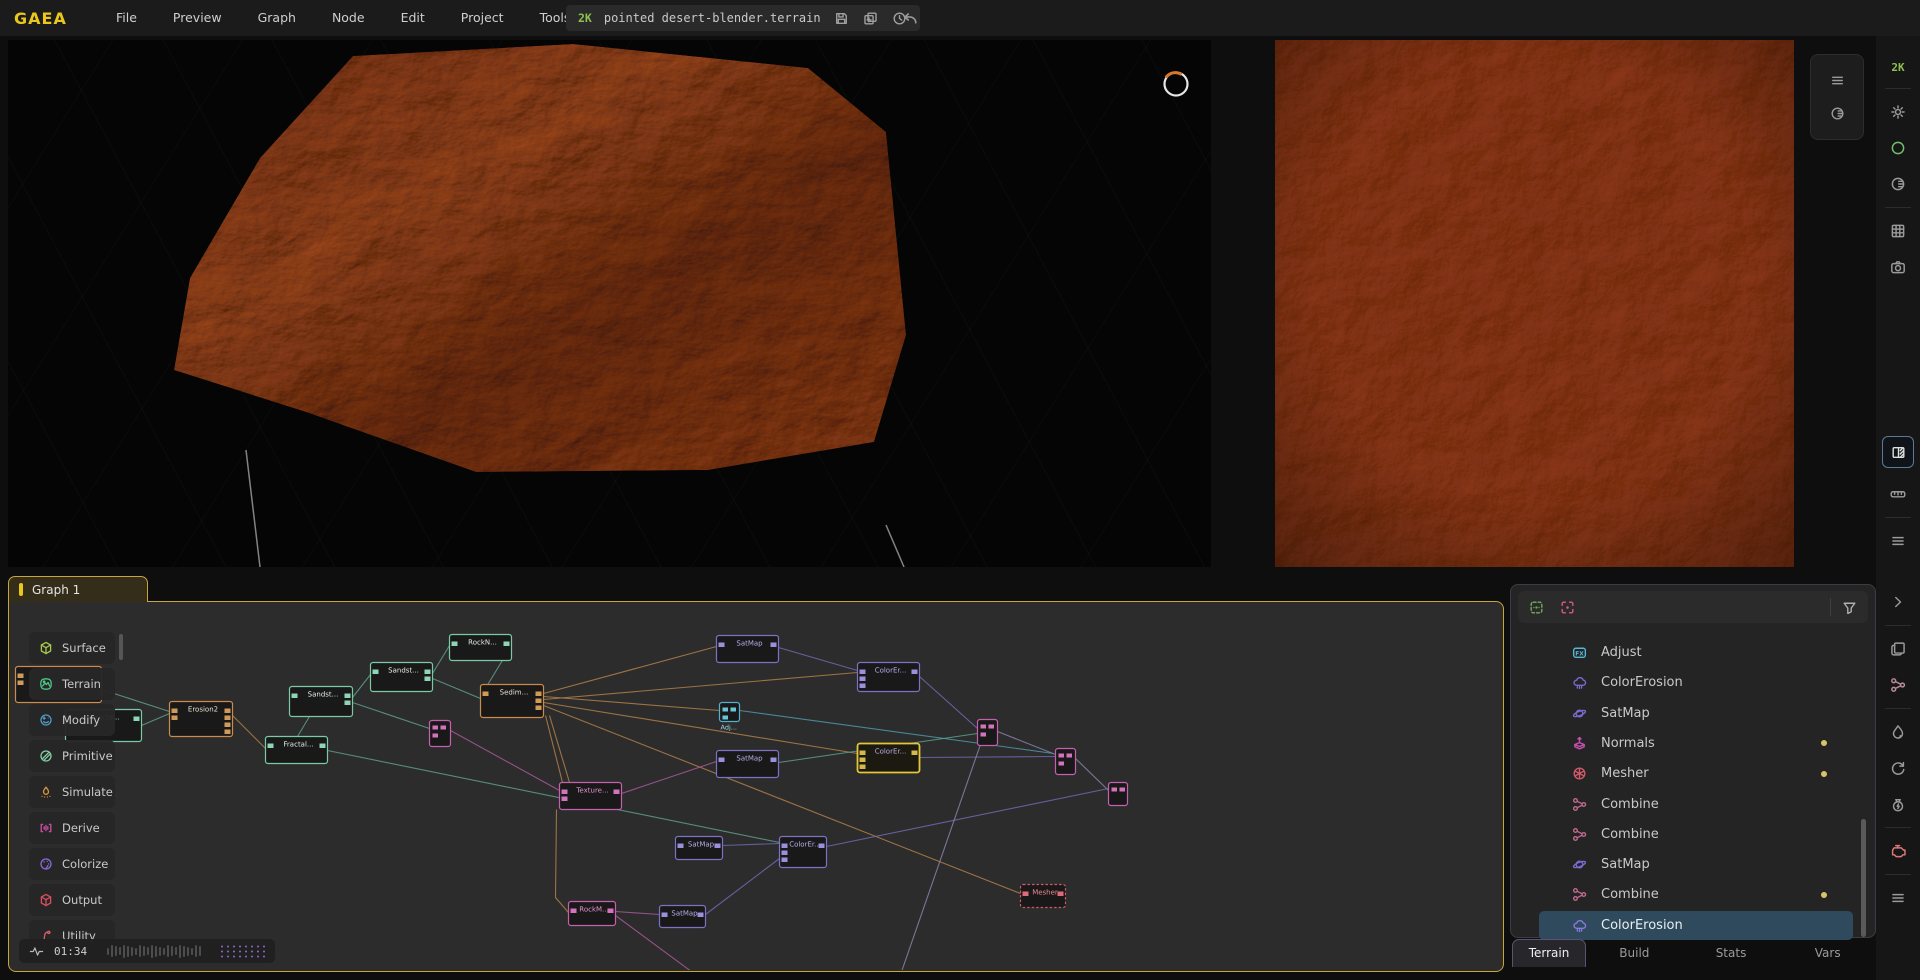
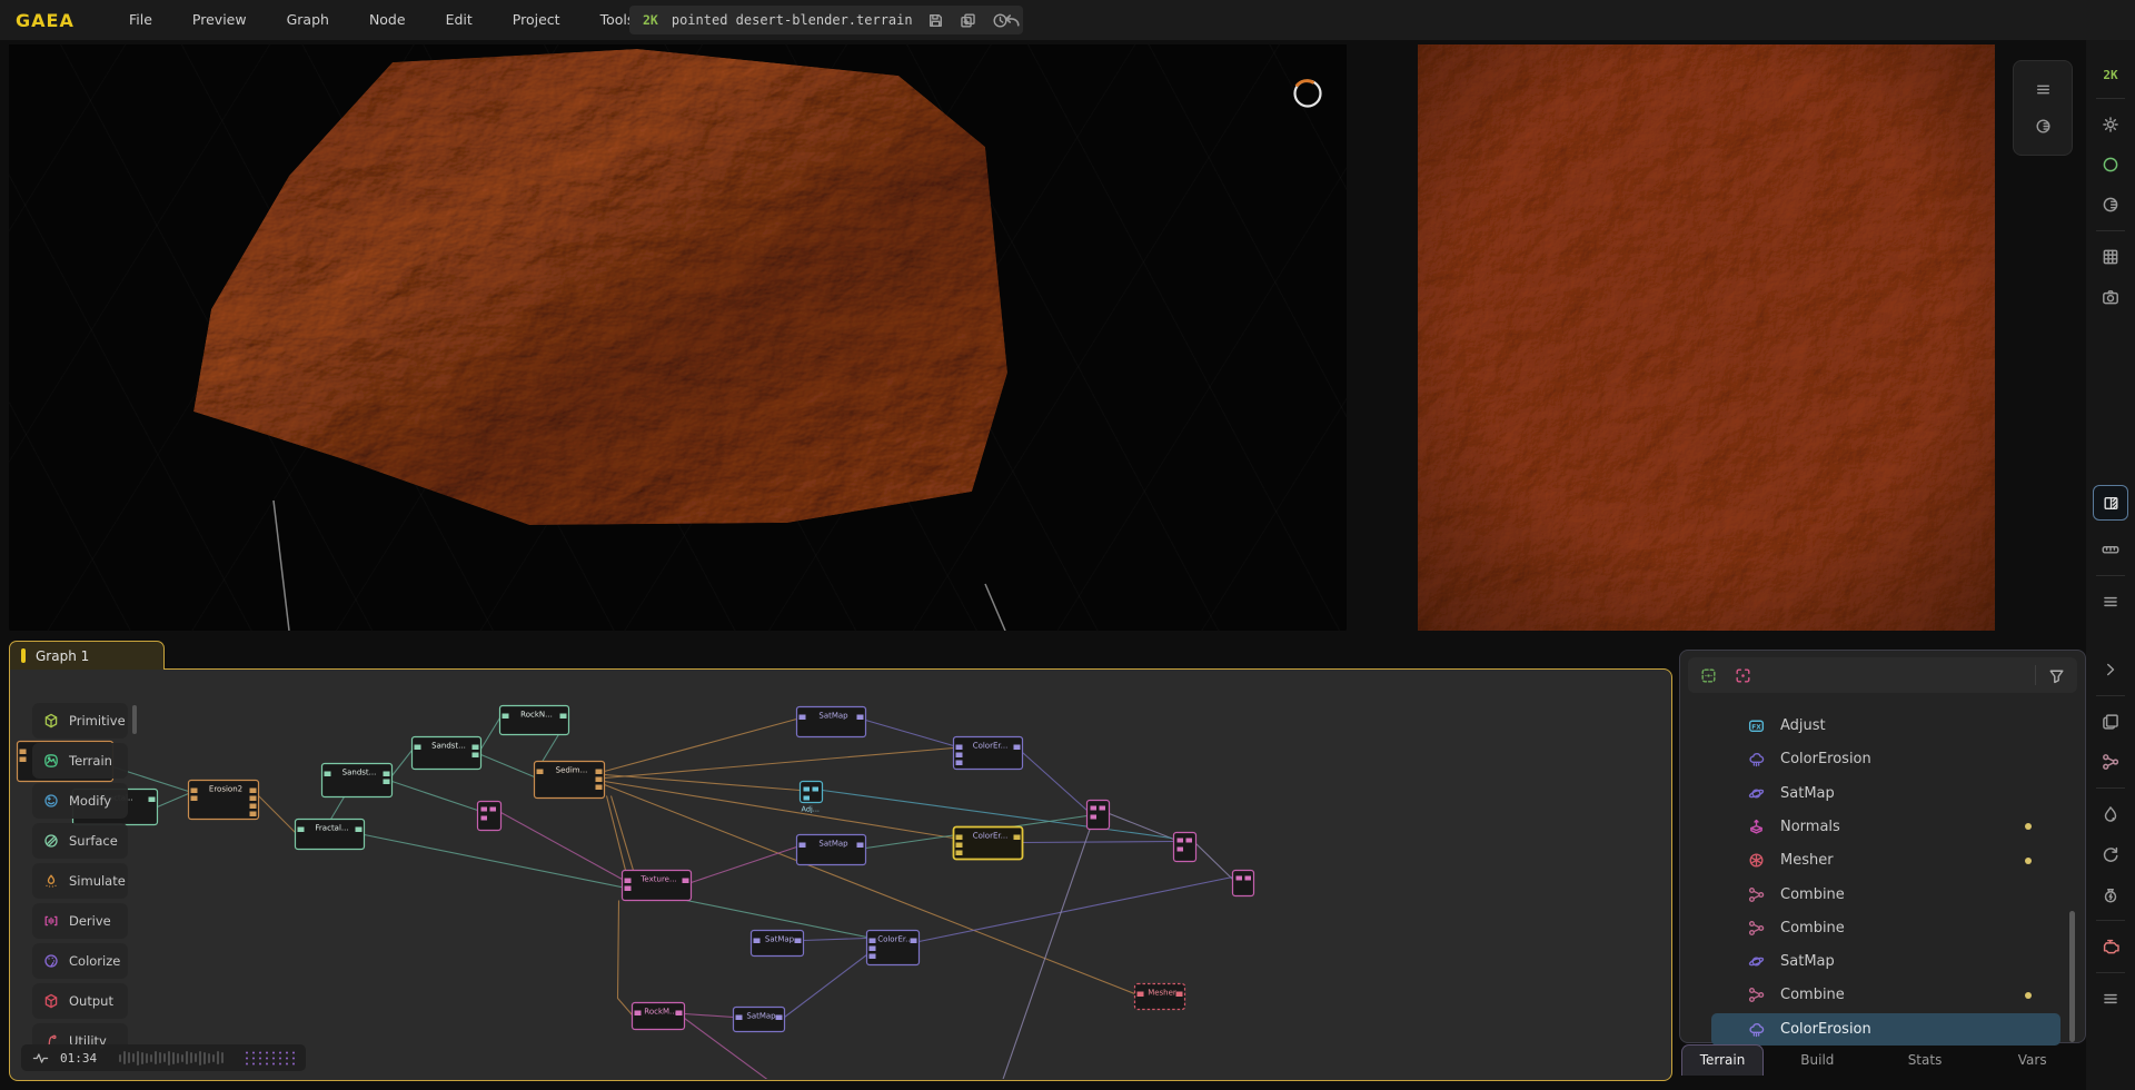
  GAEA
  File
  Preview
  Graph
  Node
  Edit
  Project
  Tool
  2K
  pointed desert-blender.terrain
  2K
  Graph 1
  Erosion2
  Fractal...
  Sandst...
  Sandst...
  RockN...
  Sedim...
  SatMap
  Adj...
  ColorEr...
  ColorEr...
  SatMap
  Texture...
  SatMap
  ColorEr..
  RockM..
  SatMap
  Mesher
- Surface
+ Primitive
  Terrain
  Modify
- Primitive
+ Surface
  Simulate
  Derive
  Colorize
  Output
  Utility
  01:34
  Adjust
  ColorErosion
  SatMap
  Normals
  Mesher
  Combine
  Combine
  SatMap
  Combine
  ColorErosion
  Terrain
  Build
  Stats
  Vars
